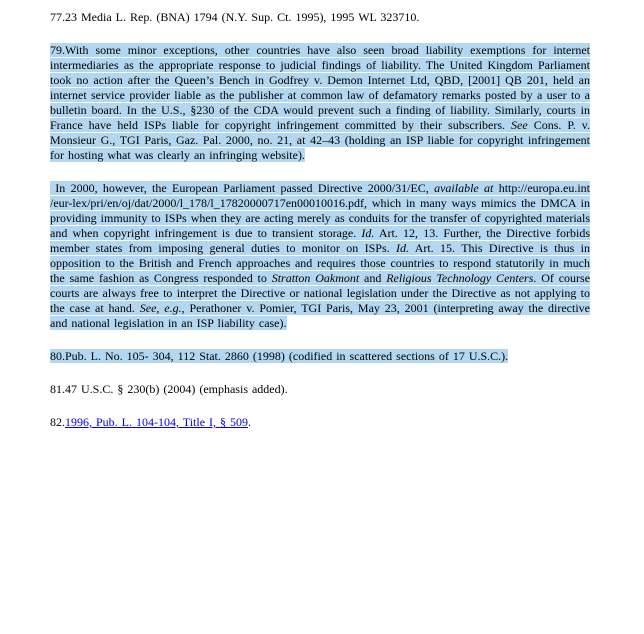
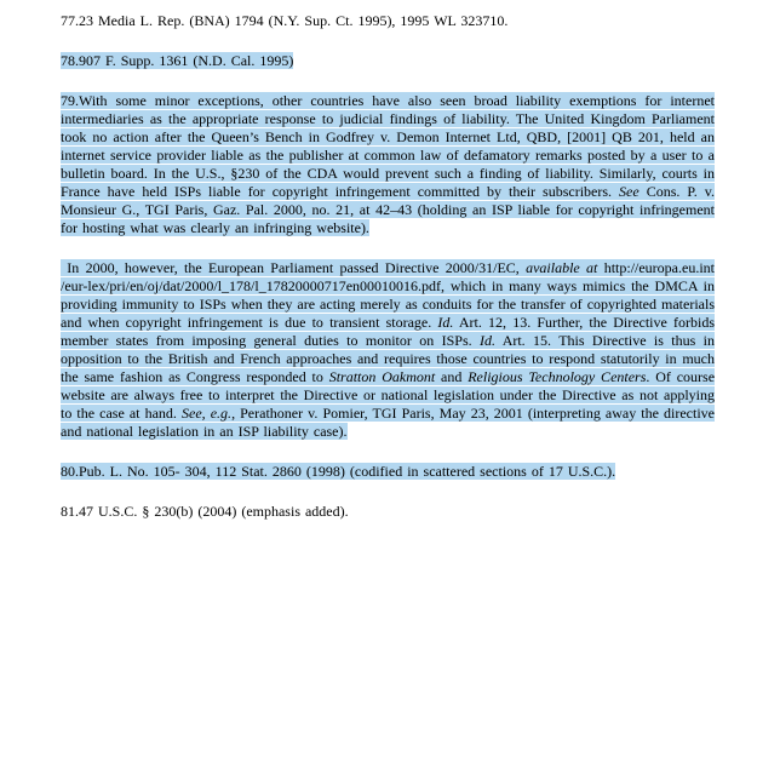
  77.23 Media L. Rep. (BNA) 1794 (N.Y. Sup. Ct. 1995), 1995 WL 323710.
+ 78.907 F. Supp. 1361 (N.D. Cal. 1995)
  79.With some minor exceptions, other countries have also seen broad liability exemptions for internet intermediaries as the appropriate response to judicial findings of liability. The United Kingdom Parliament took no action after the Queen’s Bench in Godfrey v. Demon Internet Ltd, QBD, [2001] QB 201, held an internet service provider liable as the publisher at common law of defamatory remarks posted by a user to a bulletin board. In the U.S., §230 of the CDA would prevent such a finding of liability. Similarly, courts in France have held ISPs liable for copyright infringement committed by their subscribers. See Cons. P. v. Monsieur G., TGI Paris, Gaz. Pal. 2000, no. 21, at 42–43 (holding an ISP liable for copyright infringement for hosting what was clearly an infringing website).
- In 2000, however, the European Parliament passed Directive 2000/31/EC, available at http://europa.eu.int​/eur-lex/pri/en/oj/dat/2000/l_178/l_17820000717en00010016.pdf, which in many ways mimics the DMCA in providing immunity to ISPs when they are acting merely as conduits for the transfer of copyrighted materials and when copyright infringement is due to transient storage. Id. Art. 12, 13. Further, the Directive forbids member states from imposing general duties to monitor on ISPs. Id. Art. 15. This Directive is thus in opposition to the British and French approaches and requires those countries to respond statutorily in much the same fashion as Congress responded to Stratton Oakmont and Religious Technology Centers. Of course courts are always free to interpret the Directive or national legislation under the Directive as not applying to the case at hand. See, e.g., Perathoner v. Pomier, TGI Paris, May 23, 2001 (interpreting away the directive and national legislation in an ISP liability case).
+ In 2000, however, the European Parliament passed Directive 2000/31/EC, available at http://europa.eu.int​/eur-lex/pri/en/oj/dat/2000/l_178/l_17820000717en00010016.pdf, which in many ways mimics the DMCA in providing immunity to ISPs when they are acting merely as conduits for the transfer of copyrighted materials and when copyright infringement is due to transient storage. Id. Art. 12, 13. Further, the Directive forbids member states from imposing general duties to monitor on ISPs. Id. Art. 15. This Directive is thus in opposition to the British and French approaches and requires those countries to respond statutorily in much the same fashion as Congress responded to Stratton Oakmont and Religious Technology Centers. Of course website are always free to interpret the Directive or national legislation under the Directive as not applying to the case at hand. See, e.g., Perathoner v. Pomier, TGI Paris, May 23, 2001 (interpreting away the directive and national legislation in an ISP liability case).
  80.Pub. L. No. 105- 304, 112 Stat. 2860 (1998) (codified in scattered sections of 17 U.S.C.).
  81.47 U.S.C. § 230(b) (2004) (emphasis added).
- 82.1996, Pub. L. 104-104, Title I, § 509.
